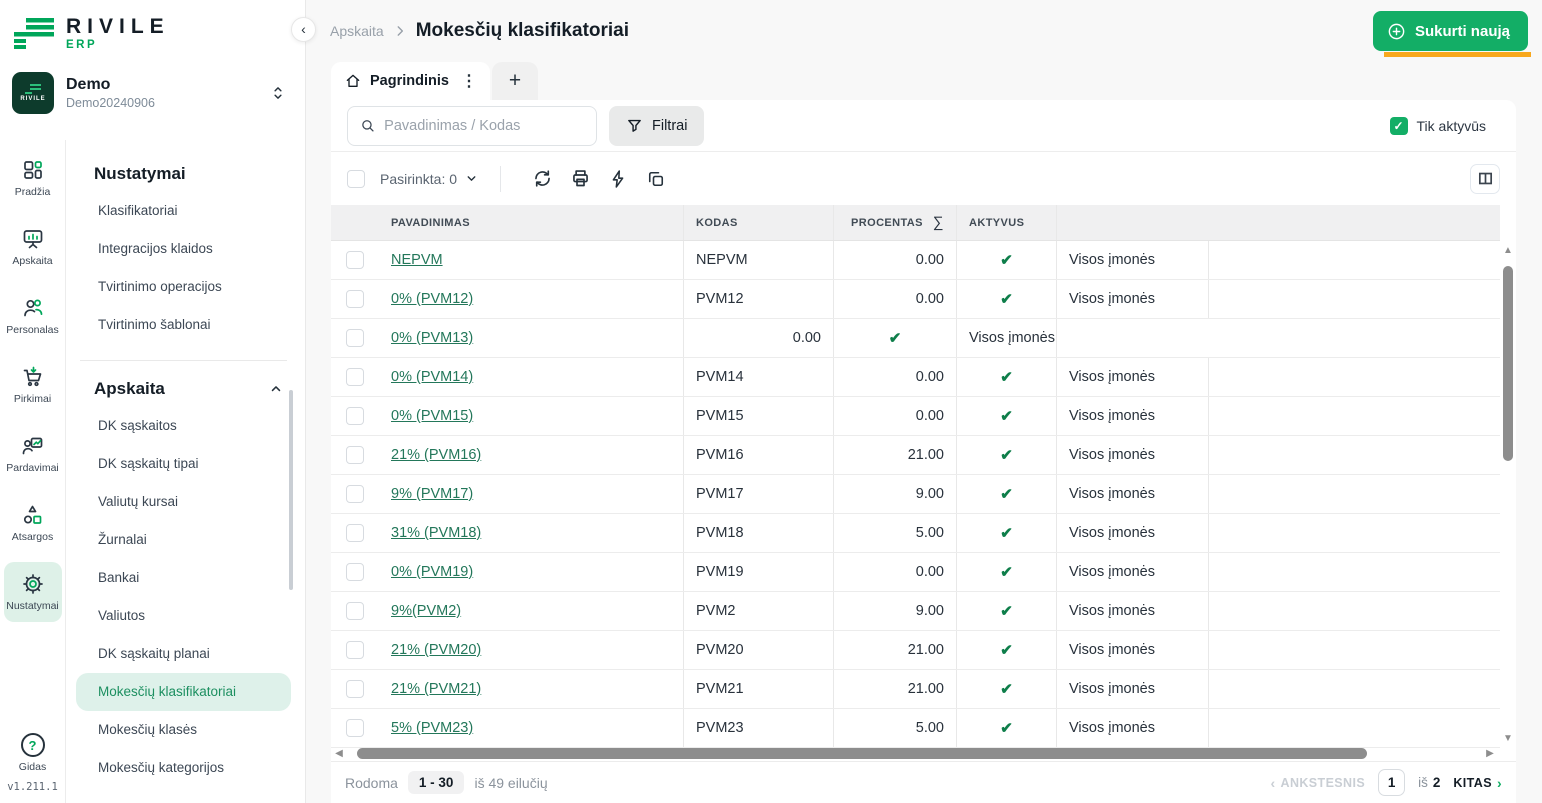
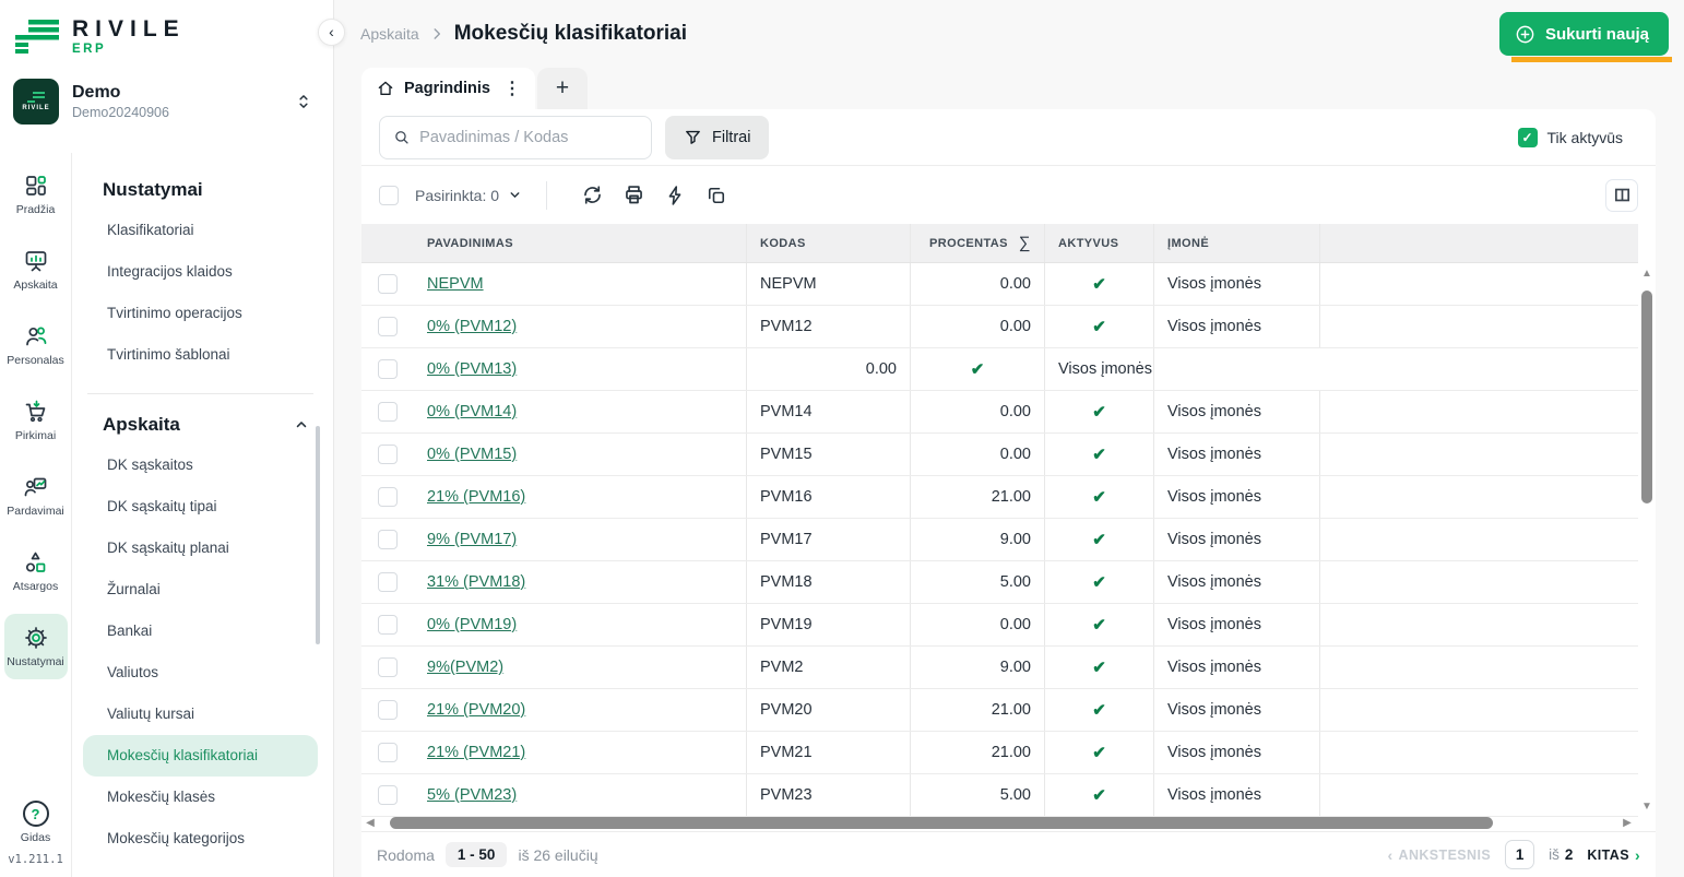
  RIVILE
  ERP
  Demo
  Demo20240906
  Pradžia
  Apskaita
  Personalas
  Pirkimai
  Pardavimai
  Atsargos
  Nustatymai
  ?
  Gidas
  v1.211.1
  Nustatymai
  Klasifikatoriai
  Integracijos klaidos
  Tvirtinimo operacijos
  Tvirtinimo šablonai
  Apskaita
  DK sąskaitos
  DK sąskaitų tipai
- Valiutų kursai
+ DK sąskaitų planai
  Žurnalai
  Bankai
  Valiutos
- DK sąskaitų planai
+ Valiutų kursai
  Mokesčių klasifikatoriai
  Mokesčių klasės
  Mokesčių kategorijos
  ‹
  Apskaita
  Mokesčių klasifikatoriai
  Sukurti naują
  Pagrindinis
  ⋮
  +
  Pavadinimas / Kodas
  Filtrai
  ✓
  Tik aktyvūs
  Pasirinkta: 0
  PAVADINIMAS
  KODAS
  PROCENTAS
  ∑
  AKTYVUS
+ ĮMONĖ
  NEPVM
  NEPVM
  0.00
  ✔
  Visos įmonės
  0% (PVM12)
  PVM12
  0.00
  ✔
  Visos įmonės
  0% (PVM13)
  0.00
  ✔
  Visos įmonės
  0% (PVM14)
  PVM14
  0.00
  ✔
  Visos įmonės
  0% (PVM15)
  PVM15
  0.00
  ✔
  Visos įmonės
  21% (PVM16)
  PVM16
  21.00
  ✔
  Visos įmonės
  9% (PVM17)
  PVM17
  9.00
  ✔
  Visos įmonės
  31% (PVM18)
  PVM18
  5.00
  ✔
  Visos įmonės
  0% (PVM19)
  PVM19
  0.00
  ✔
  Visos įmonės
  9%(PVM2)
  PVM2
  9.00
  ✔
  Visos įmonės
  21% (PVM20)
  PVM20
  21.00
  ✔
  Visos įmonės
  21% (PVM21)
  PVM21
  21.00
  ✔
  Visos įmonės
  5% (PVM23)
  PVM23
  5.00
  ✔
  Visos įmonės
  ▲
  ▼
  ◀
  ▶
  Rodoma
- 1 - 30
+ 1 - 50
- iš 49 eilučių
+ iš 26 eilučių
  ‹
  ANKSTESNIS
  1
  iš
  2
  KITAS
  ›
